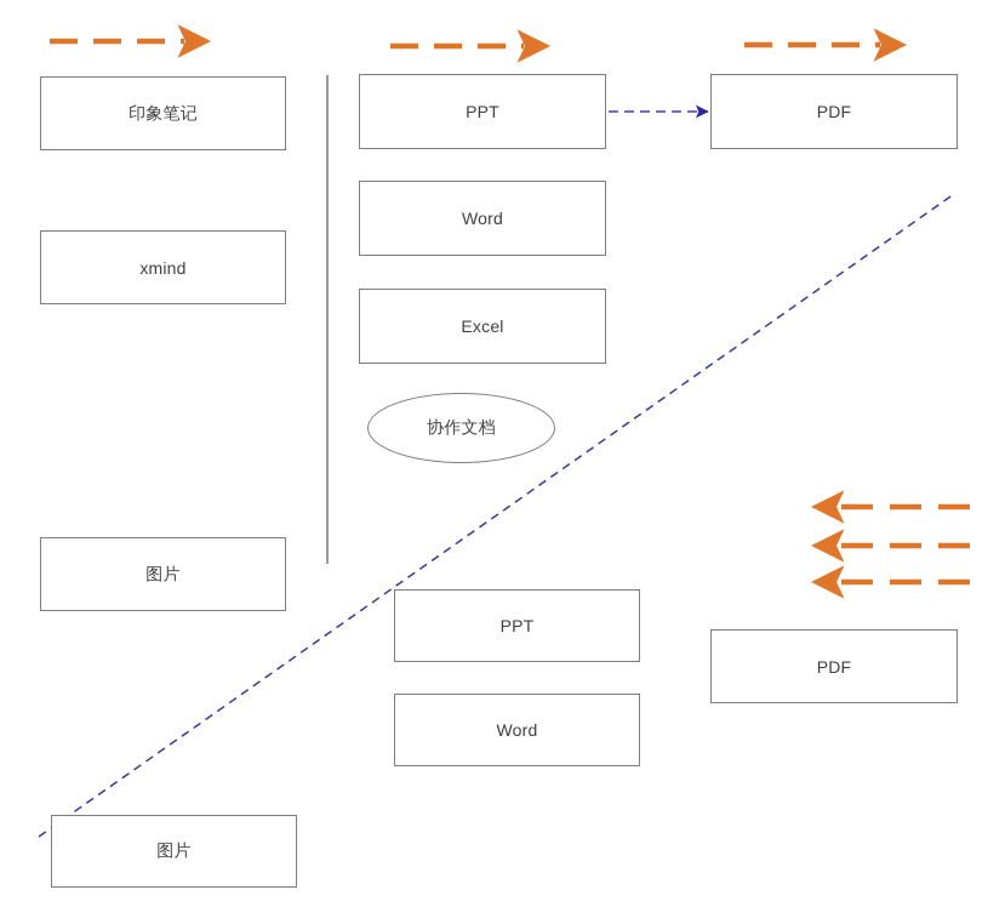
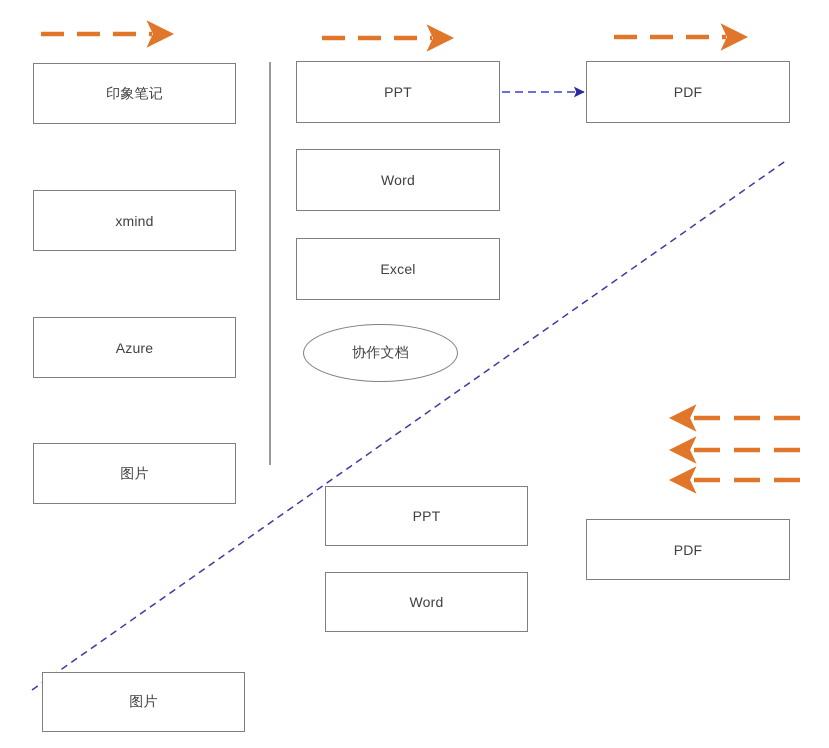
  印象笔记
  xmind
+ Azure
  图片
  PPT
  Word
  Excel
  协作文档
  PDF
  PPT
  Word
  图片
  PDF
